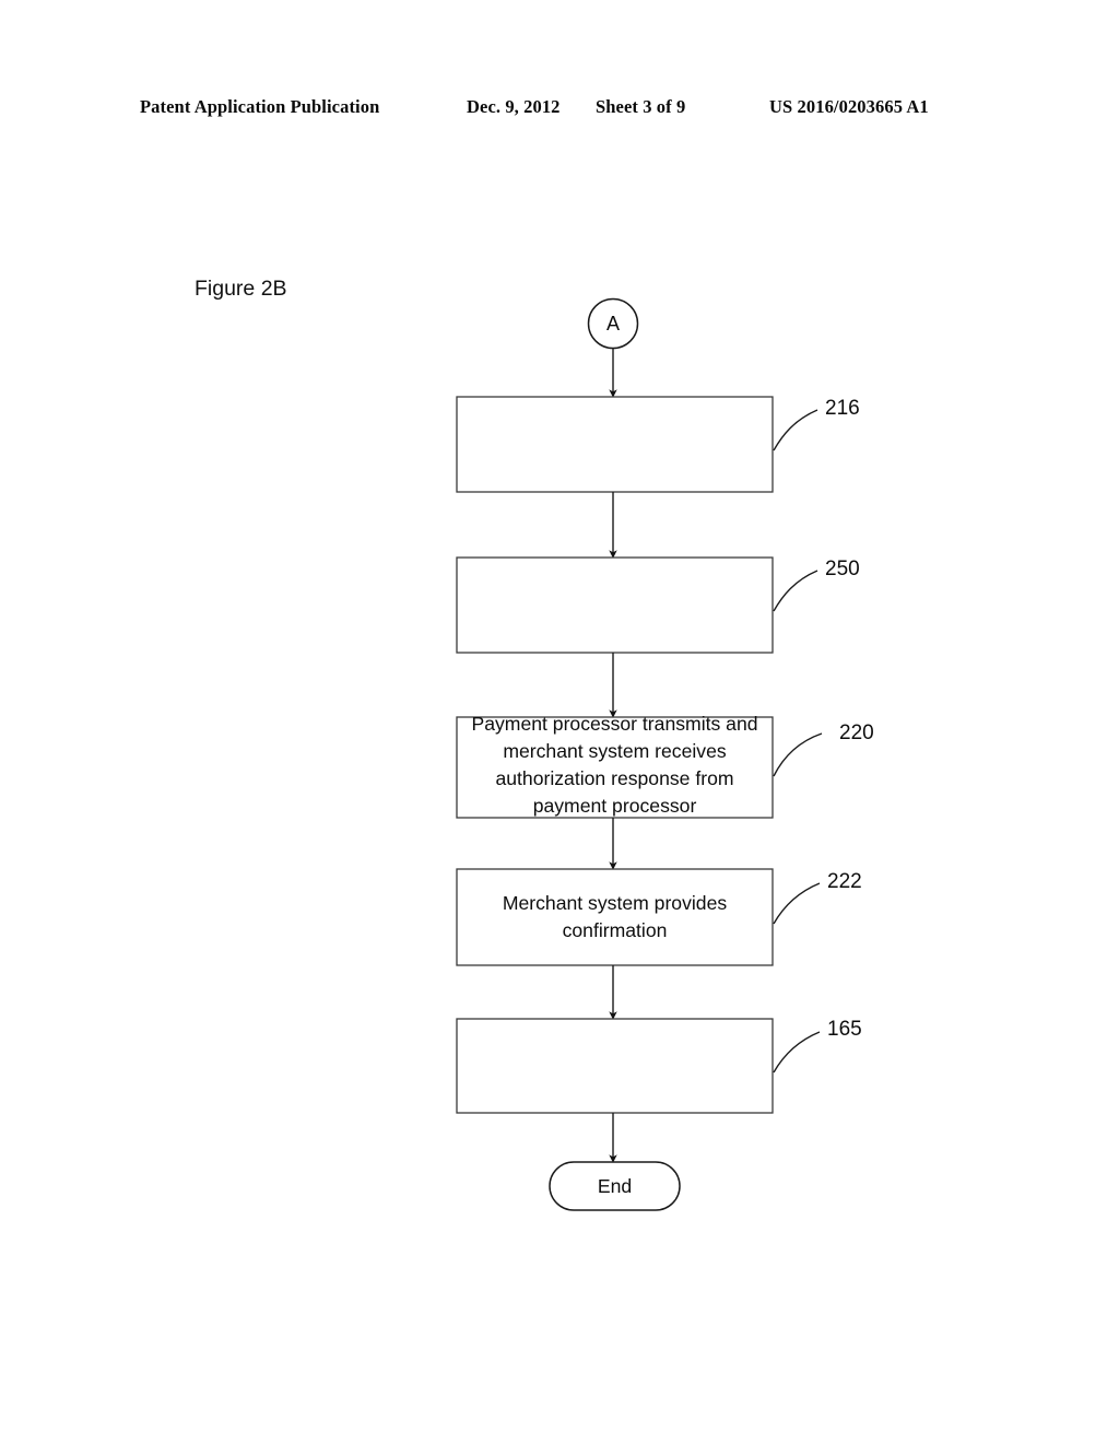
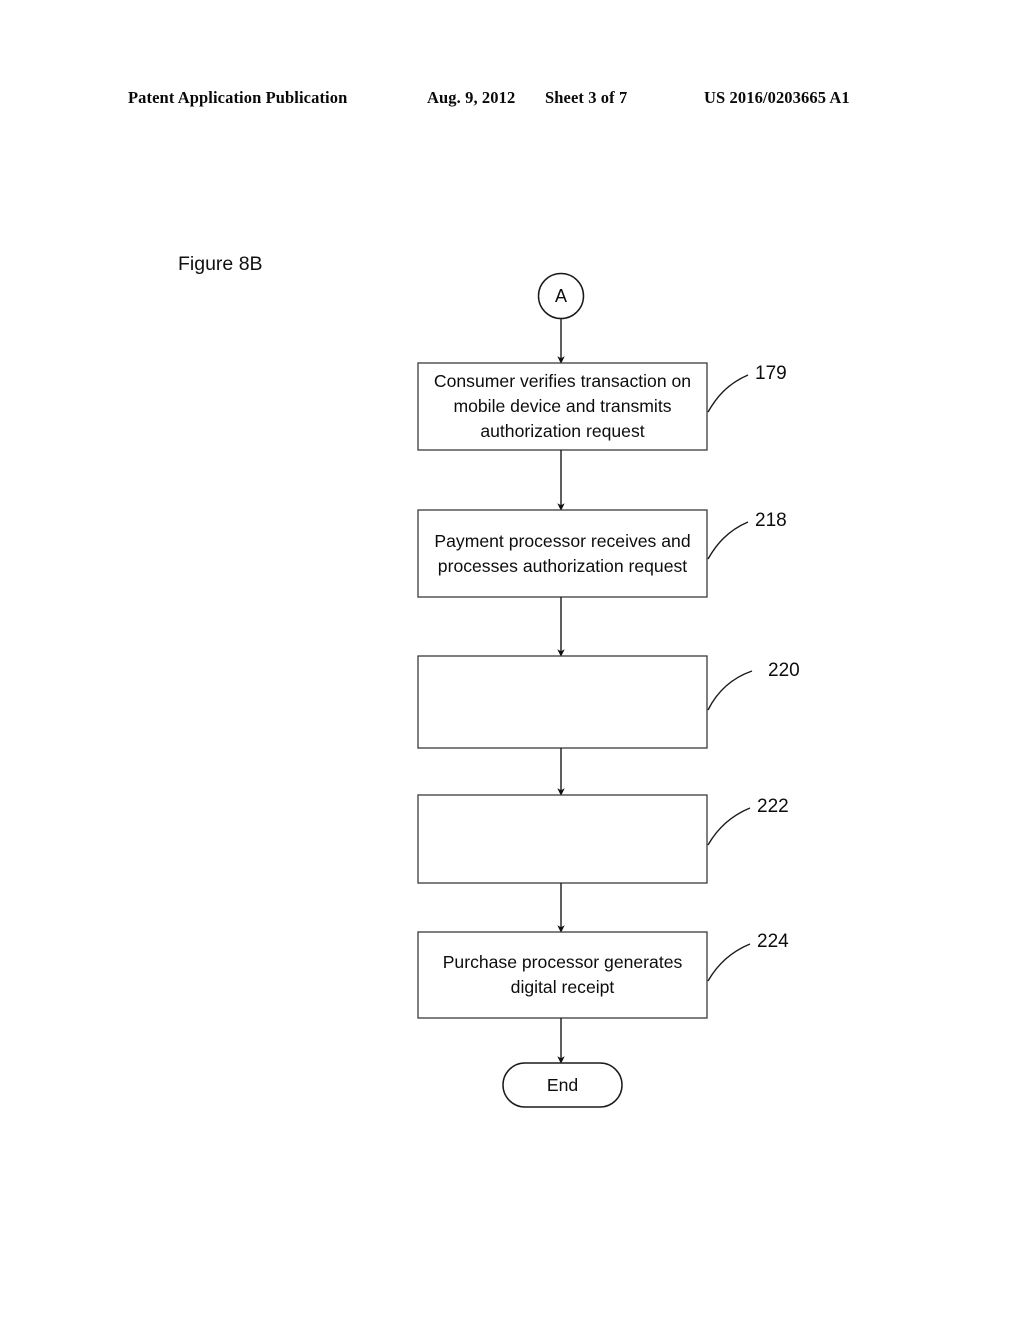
  Patent Application Publication
- Dec. 9, 2012
+ Aug. 9, 2012
- Sheet 3 of 9
+ Sheet 3 of 7
  US 2016/0203665 A1
- Figure 2B
+ Figure 8B
  A
+ Consumer verifies transaction on mobile device and transmits authorization request
- 216
+ 179
+ Payment processor receives and processes authorization request
- 250
+ 218
- Payment processor transmits and merchant system receives authorization response from payment processor
  220
- Merchant system provides confirmation
  222
+ Purchase processor generates digital receipt
- 165
+ 224
  End
